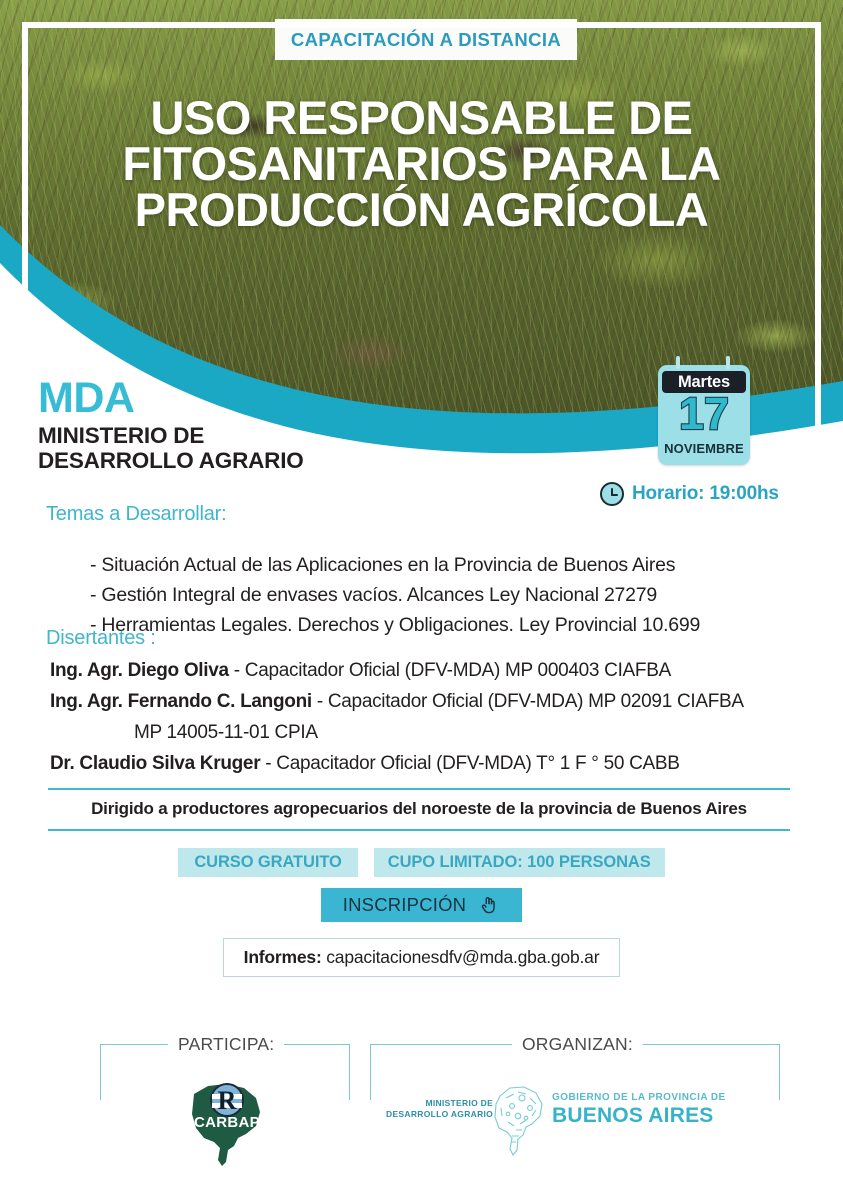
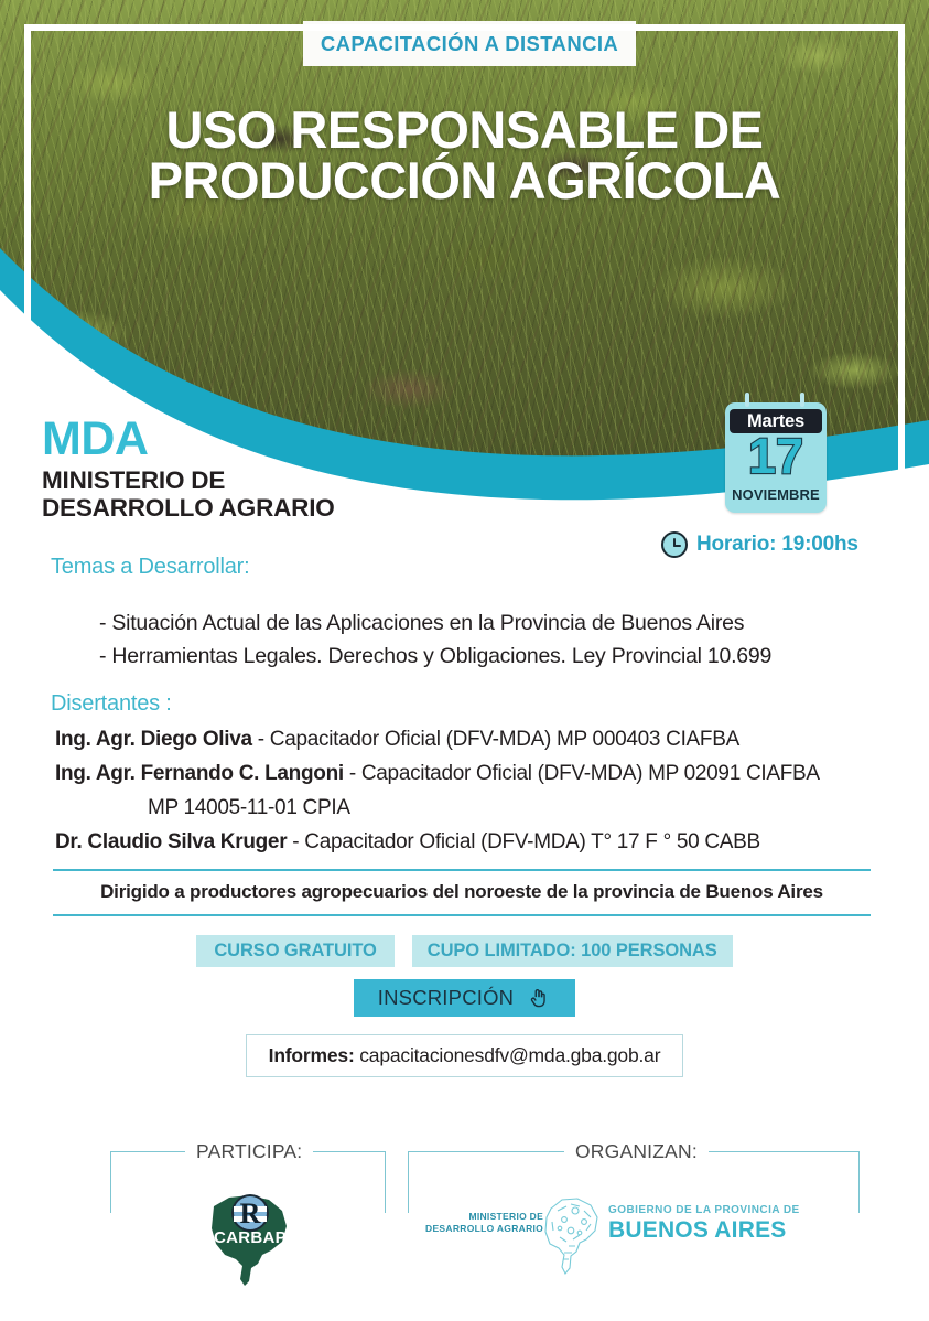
  CAPACITACIÓN A DISTANCIA
  USO RESPONSABLE DE
- FITOSANITARIOS PARA LA
  PRODUCCIÓN AGRÍCOLA
  MDA
  MINISTERIO DE
  DESARROLLO AGRARIO
  Martes
  17
  NOVIEMBRE
  Horario: 19:00hs
  Temas a Desarrollar:
  - Situación Actual de las Aplicaciones en la Provincia de Buenos Aires
- - Gestión Integral de envases vacíos. Alcances Ley Nacional 27279
  - Herramientas Legales. Derechos y Obligaciones. Ley Provincial 10.699
  Disertantes :
  Ing. Agr. Diego Oliva - Capacitador Oficial (DFV-MDA) MP 000403 CIAFBA
  Ing. Agr. Fernando C. Langoni - Capacitador Oficial (DFV-MDA) MP 02091 CIAFBA
  MP 14005-11-01 CPIA
- Dr. Claudio Silva Kruger - Capacitador Oficial (DFV-MDA) T° 1 F ° 50 CABB
+ Dr. Claudio Silva Kruger - Capacitador Oficial (DFV-MDA) T° 17 F ° 50 CABB
  Dirigido a productores agropecuarios del noroeste de la provincia de Buenos Aires
  CURSO GRATUITO
  CUPO LIMITADO: 100 PERSONAS
  INSCRIPCIÓN
  Informes: capacitacionesdfv@mda.gba.gob.ar
  PARTICIPA:
  ORGANIZAN:
  R
  CARBAP
  MINISTERIO DE
  DESARROLLO AGRARIO
  GOBIERNO DE LA PROVINCIA DE
  BUENOS AIRES
